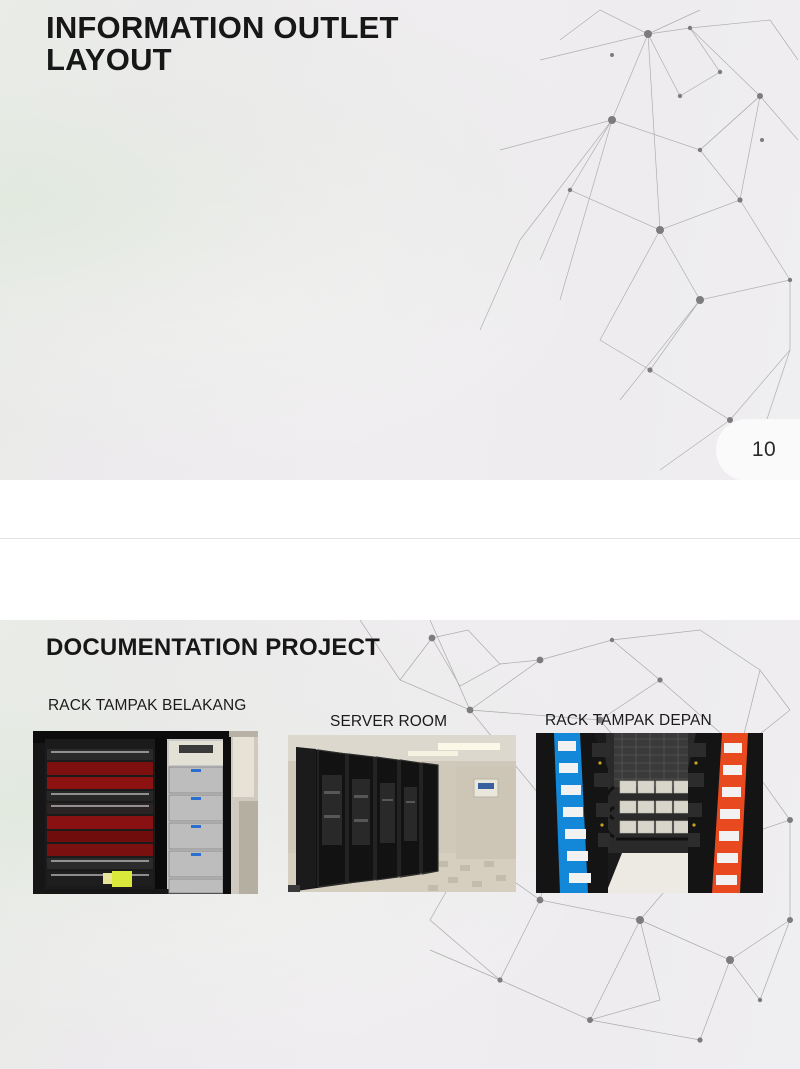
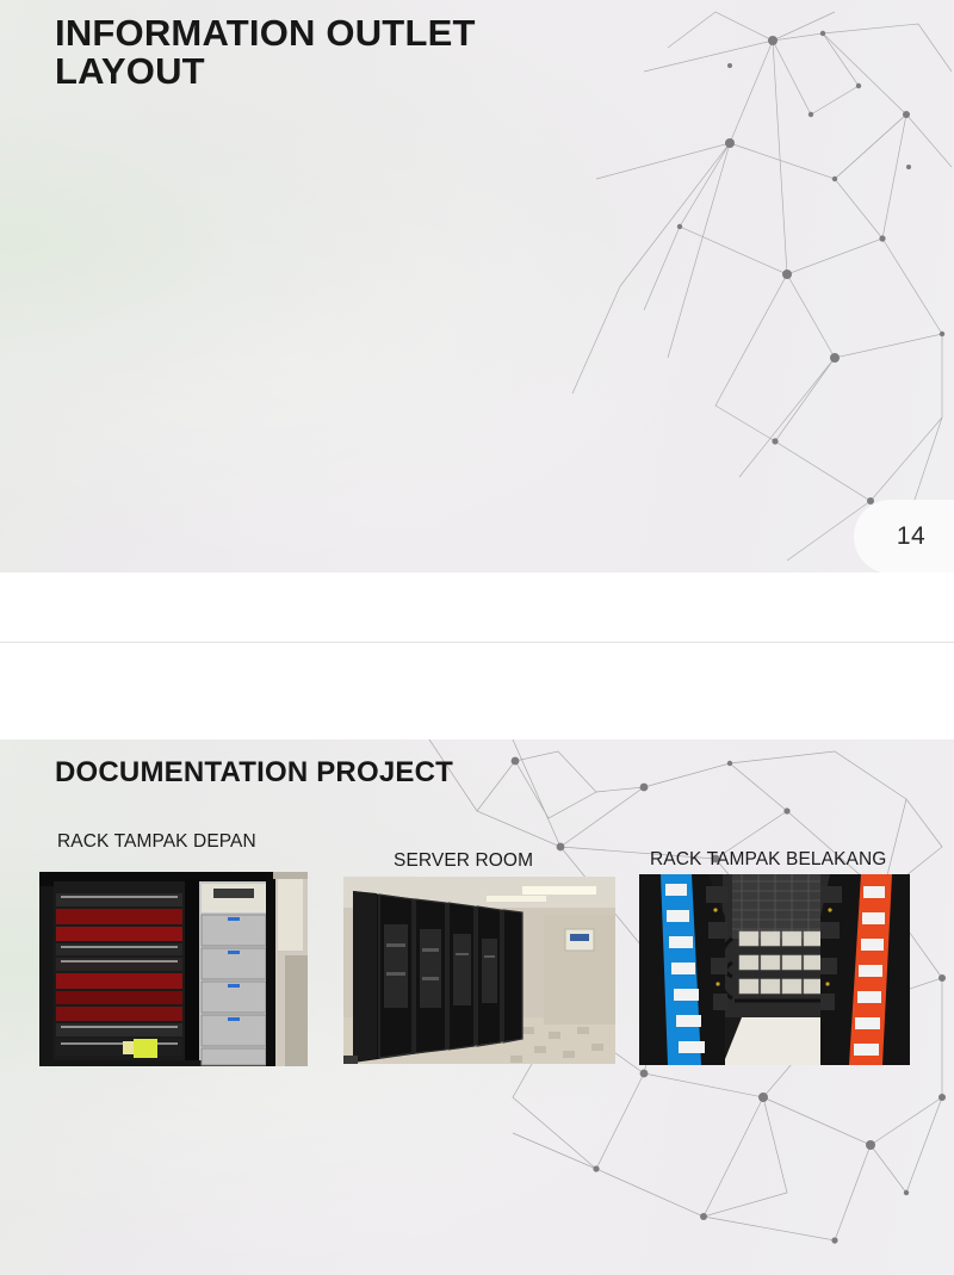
  INFORMATION OUTLET LAYOUT
- 10
+ 14
  DOCUMENTATION PROJECT
- RACK TAMPAK BELAKANG
+ RACK TAMPAK DEPAN
  SERVER ROOM
- RACK TAMPAK DEPAN
+ RACK TAMPAK BELAKANG
